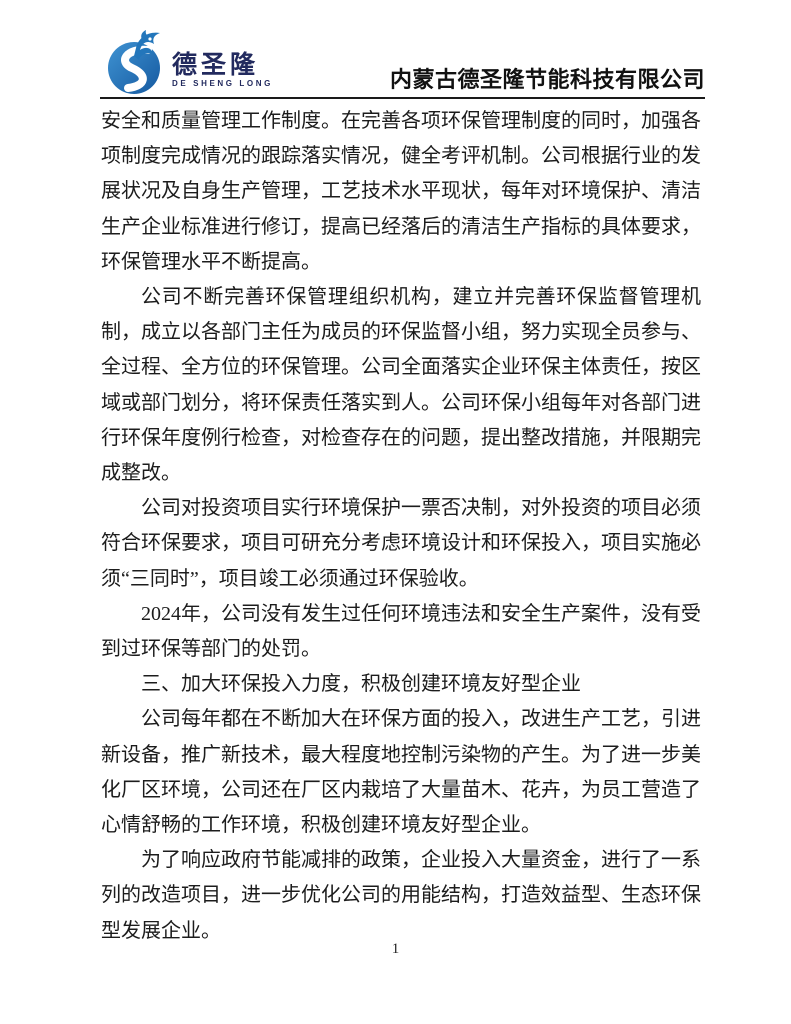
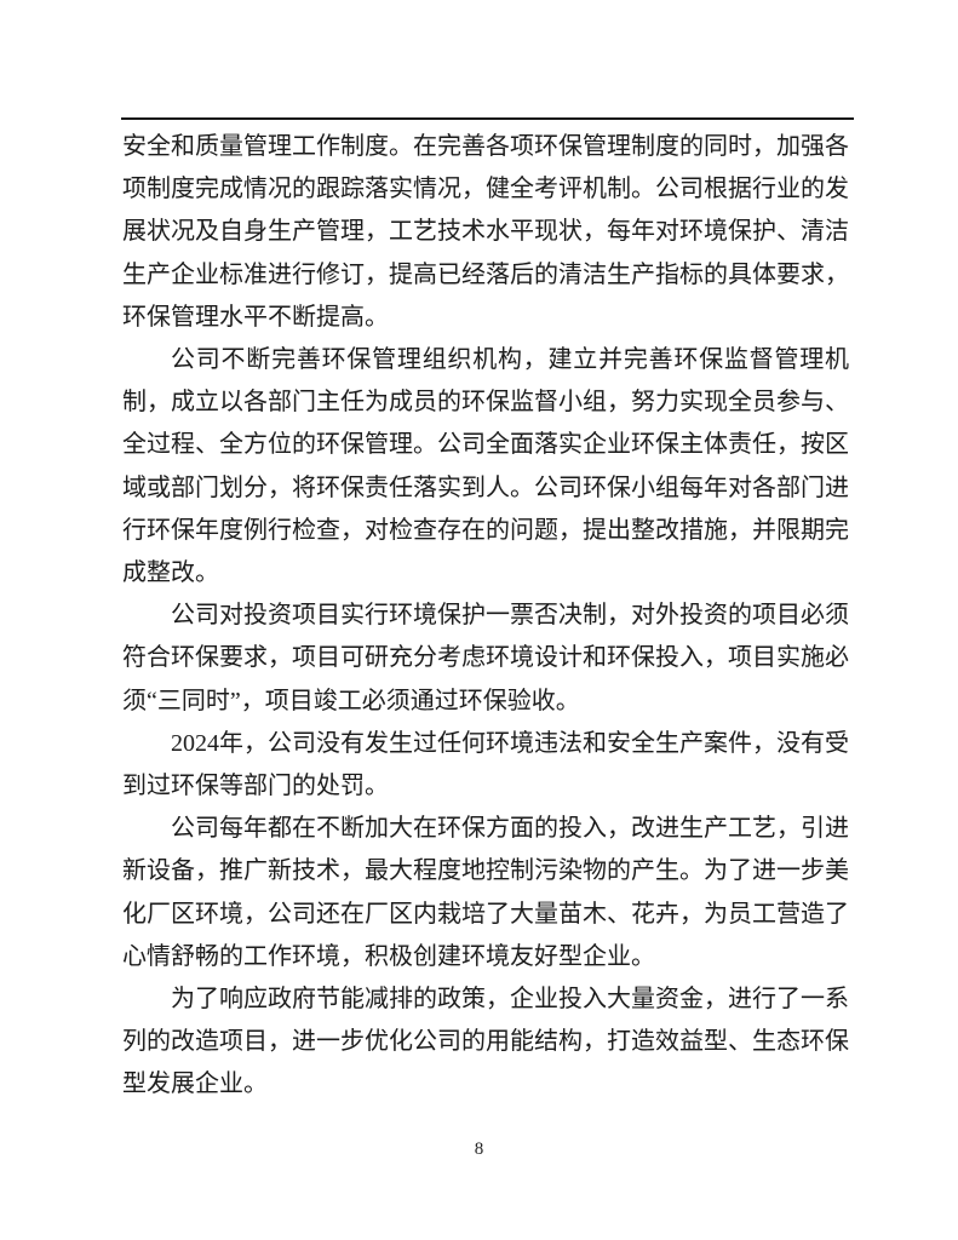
- 德圣隆
- DE SHENG LONG
- 内蒙古德圣隆节能科技有限公司
  安全和质量管理工作制度。在完善各项环保管理制度的同时，加强各项制度完成情况的跟踪落实情况，健全考评机制。公司根据行业的发展状况及自身生产管理，工艺技术水平现状，每年对环境保护、清洁生产企业标准进行修订，提高已经落后的清洁生产指标的具体要求，环保管理水平不断提高。
  公司不断完善环保管理组织机构，建立并完善环保监督管理机制，成立以各部门主任为成员的环保监督小组，努力实现全员参与、全过程、全方位的环保管理。公司全面落实企业环保主体责任，按区域或部门划分，将环保责任落实到人。公司环保小组每年对各部门进行环保年度例行检查，对检查存在的问题，提出整改措施，并限期完成整改。
  公司对投资项目实行环境保护一票否决制，对外投资的项目必须符合环保要求，项目可研充分考虑环境设计和环保投入，项目实施必须“三同时”，项目竣工必须通过环保验收。
  2024年，公司没有发生过任何环境违法和安全生产案件，没有受到过环保等部门的处罚。
- 三、加大环保投入力度，积极创建环境友好型企业
  公司每年都在不断加大在环保方面的投入，改进生产工艺，引进新设备，推广新技术，最大程度地控制污染物的产生。为了进一步美化厂区环境，公司还在厂区内栽培了大量苗木、花卉，为员工营造了心情舒畅的工作环境，积极创建环境友好型企业。
  为了响应政府节能减排的政策，企业投入大量资金，进行了一系列的改造项目，进一步优化公司的用能结构，打造效益型、生态环保型发展企业。
- 1
+ 8
